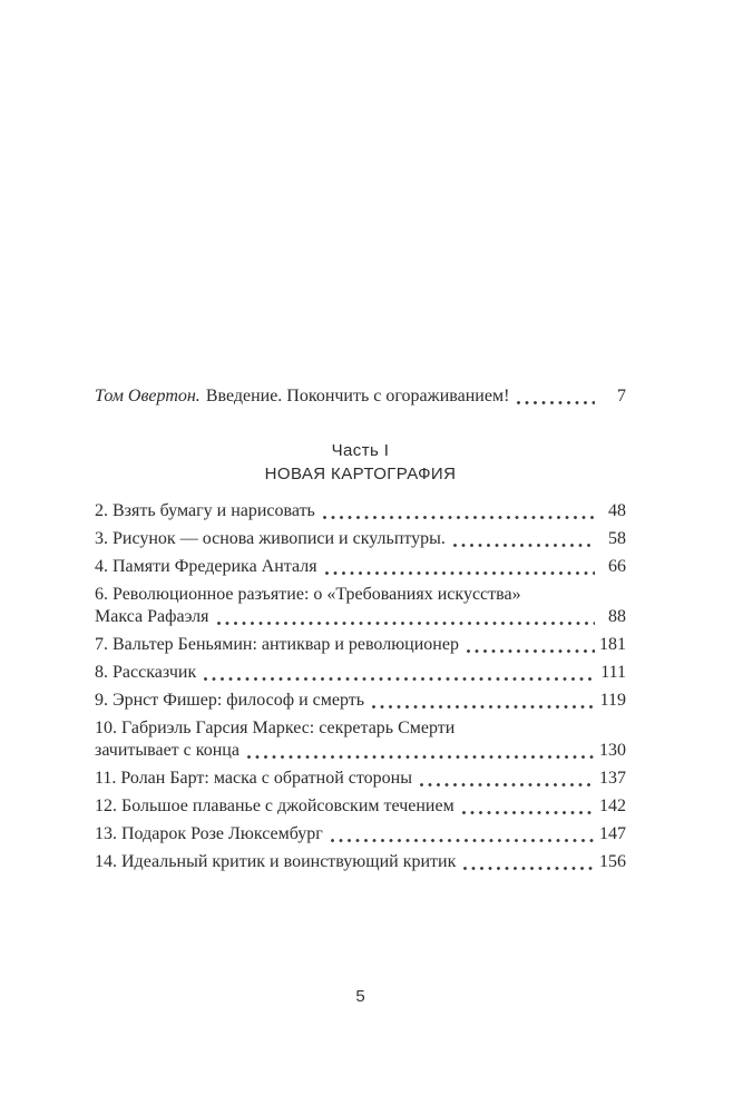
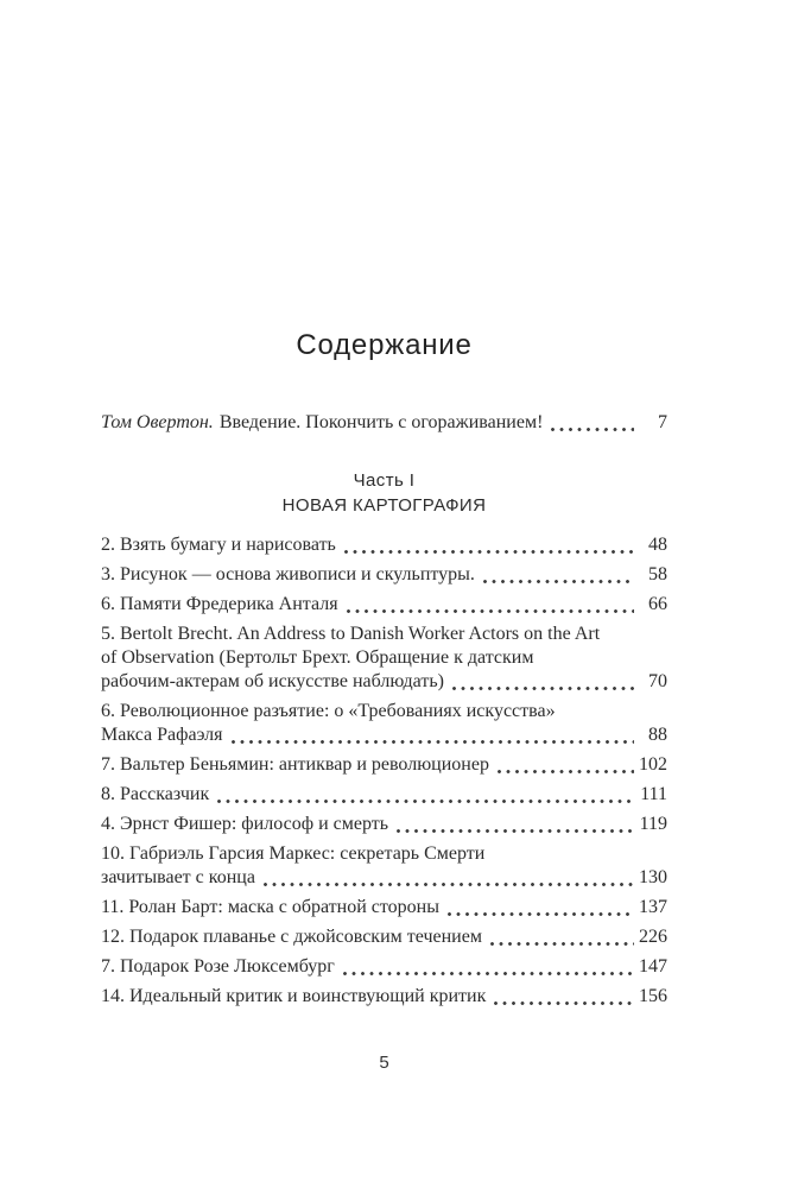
+ Содержание
  Том Овертон.
  Введение. Покончить с огораживанием!
  7
  Часть I
  НОВАЯ КАРТОГРАФИЯ
  2. Взять бумагу и нарисовать
  48
  3. Рисунок — основа живописи и скульптуры.
  58
- 4. Памяти Фредерика Анталя
+ 6. Памяти Фредерика Анталя
  66
+ 5. Bertolt Brecht. An Address to Danish Worker Actors on the Art
+ of Observation (Бертольт Брехт. Обращение к датским
+ рабочим-актерам об искусстве наблюдать)
+ 70
  6. Революционное разъятие: о «Требованиях искусства»
  Макса Рафаэля
  88
  7. Вальтер Беньямин: антиквар и революционер
- 181
+ 102
  8. Рассказчик
  111
- 9. Эрнст Фишер: философ и смерть
+ 4. Эрнст Фишер: философ и смерть
  119
  10. Габриэль Гарсия Маркес: секретарь Смерти
  зачитывает с конца
  130
  11. Ролан Барт: маска с обратной стороны
  137
- 12. Большое плаванье с джойсовским течением
+ 12. Подарок плаванье с джойсовским течением
- 142
+ 226
- 13. Подарок Розе Люксембург
+ 7. Подарок Розе Люксембург
  147
  14. Идеальный критик и воинствующий критик
  156
  5
